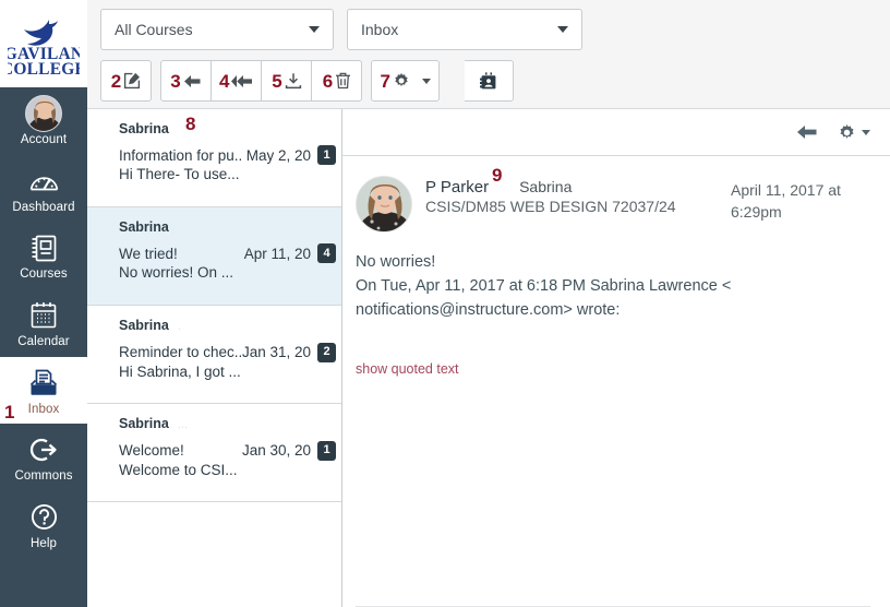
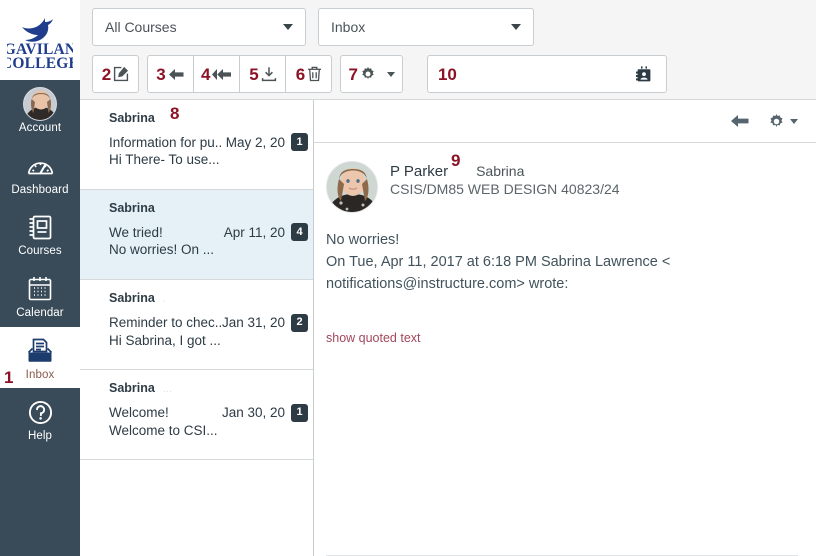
  GAVILAN
  COLLEG
  Account
  Dashboard
  Courses
  Calendar
  Inbox
- Commons
  Help
  All Courses
  Inbox
  2
  3
  4
  5
  6
  7
+ 10
  Sabrina
  Information for pu..
  May 2, 20
  1
  Hi There- To use...
  Sabrina
  We tried!
  Apr 11, 20
  4
  No worries! On ...
  Sabrina .
  Reminder to chec..
  Jan 31, 20
  2
  Hi Sabrina, I got ...
  Sabrina ...
  Welcome!
  Jan 30, 20
  1
  Welcome to CSI...
  P Parker
  Sabrina
- CSIS/DM85 WEB DESIGN 72037/24
+ CSIS/DM85 WEB DESIGN 40823/24
- April 11, 2017 at 6:29pm
  No worries!
  On Tue, Apr 11, 2017 at 6:18 PM Sabrina Lawrence <
  notifications@instructure.com> wrote:
  show quoted text
  1
  8
  9
